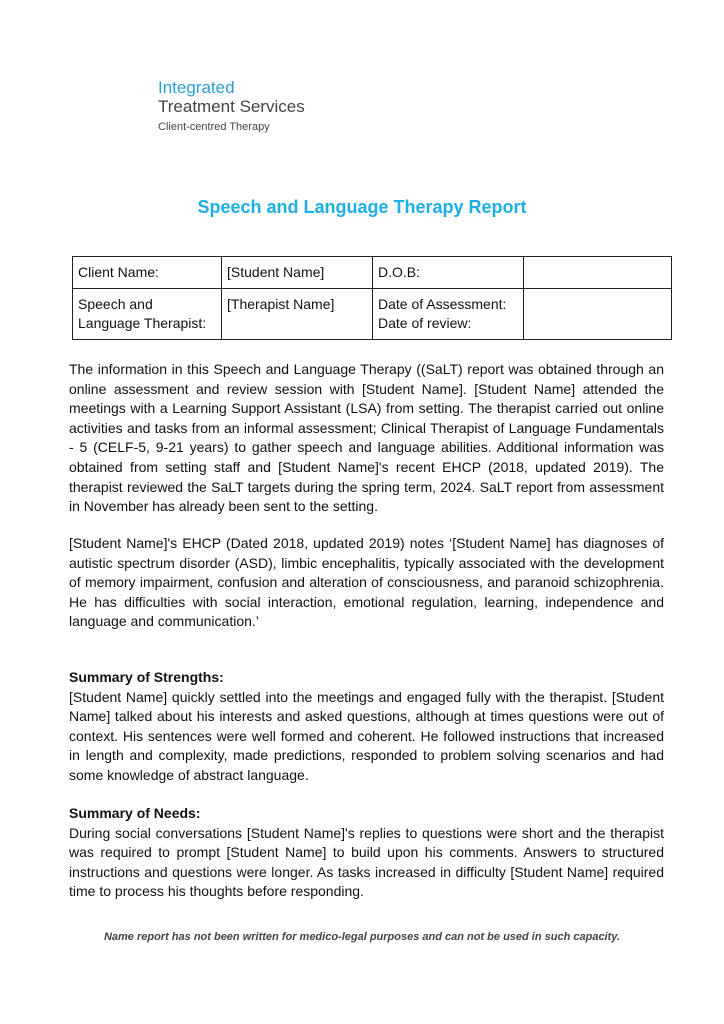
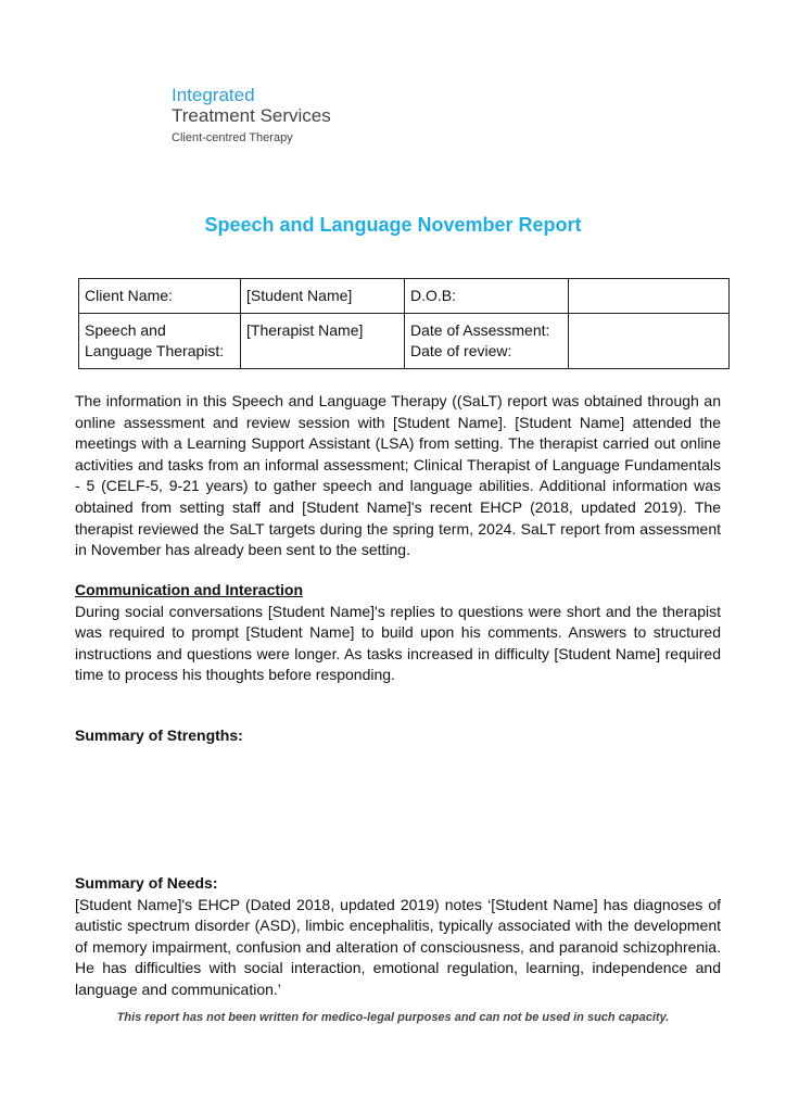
  Integrated
  Treatment Services
  Client-centred Therapy
- Speech and Language Therapy Report
+ Speech and Language November Report
  Client Name:	[Student Name]	D.O.B:
  Speech and Language Therapist:	[Therapist Name]	Date of Assessment: Date of review:
  The information in this Speech and Language Therapy ((SaLT) report was obtained through an online assessment and review session with [Student Name]. [Student Name] attended the meetings with a Learning Support Assistant (LSA) from setting. The therapist carried out online activities and tasks from an informal assessment; Clinical Therapist of Language Fundamentals - 5 (CELF-5, 9-21 years) to gather speech and language abilities. Additional information was obtained from setting staff and [Student Name]'s recent EHCP (2018, updated 2019). The therapist reviewed the SaLT targets during the spring term, 2024. SaLT report from assessment in November has already been sent to the setting.
+ Communication and Interaction
- [Student Name]'s EHCP (Dated 2018, updated 2019) notes ‘[Student Name] has diagnoses of autistic spectrum disorder (ASD), limbic encephalitis, typically associated with the development of memory impairment, confusion and alteration of consciousness, and paranoid schizophrenia. He has difficulties with social interaction, emotional regulation, learning, independence and language and communication.’
+ During social conversations [Student Name]'s replies to questions were short and the therapist was required to prompt [Student Name] to build upon his comments. Answers to structured instructions and questions were longer. As tasks increased in difficulty [Student Name] required time to process his thoughts before responding.
  Summary of Strengths:
- [Student Name] quickly settled into the meetings and engaged fully with the therapist. [Student Name] talked about his interests and asked questions, although at times questions were out of context. His sentences were well formed and coherent. He followed instructions that increased in length and complexity, made predictions, responded to problem solving scenarios and had some knowledge of abstract language.
  Summary of Needs:
- During social conversations [Student Name]'s replies to questions were short and the therapist was required to prompt [Student Name] to build upon his comments. Answers to structured instructions and questions were longer. As tasks increased in difficulty [Student Name] required time to process his thoughts before responding.
+ [Student Name]'s EHCP (Dated 2018, updated 2019) notes ‘[Student Name] has diagnoses of autistic spectrum disorder (ASD), limbic encephalitis, typically associated with the development of memory impairment, confusion and alteration of consciousness, and paranoid schizophrenia. He has difficulties with social interaction, emotional regulation, learning, independence and language and communication.’
- Name report has not been written for medico-legal purposes and can not be used in such capacity.
+ This report has not been written for medico-legal purposes and can not be used in such capacity.
